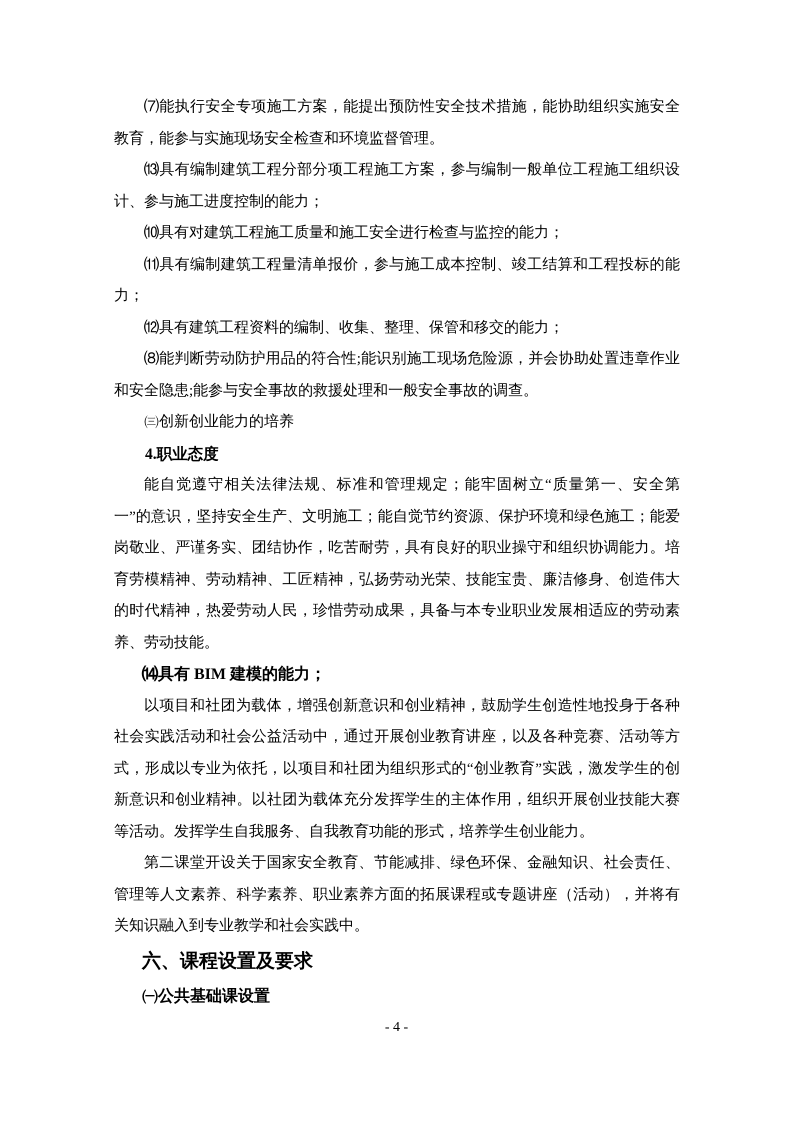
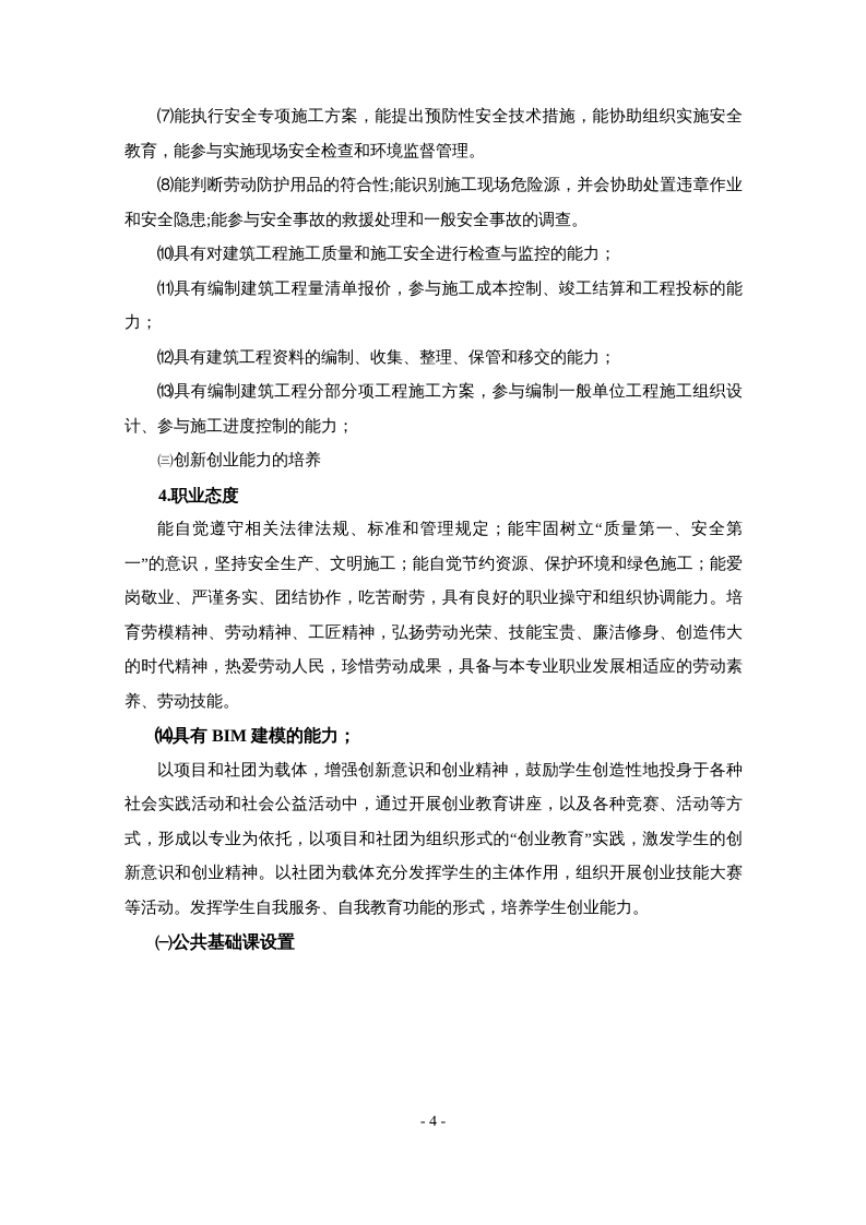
  ⑺能执行安全专项施工方案，能提出预防性安全技术措施，能协助组织实施安全教育，能参与实施现场安全检查和环境监督管理。
- ⒀具有编制建筑工程分部分项工程施工方案，参与编制一般单位工程施工组织设计、参与施工进度控制的能力；
+ ⑻能判断劳动防护用品的符合性;能识别施工现场危险源，并会协助处置违章作业和安全隐患;能参与安全事故的救援处理和一般安全事故的调查。
  ⑽具有对建筑工程施工质量和施工安全进行检查与监控的能力；
  ⑾具有编制建筑工程量清单报价，参与施工成本控制、竣工结算和工程投标的能力；
  ⑿具有建筑工程资料的编制、收集、整理、保管和移交的能力；
- ⑻能判断劳动防护用品的符合性;能识别施工现场危险源，并会协助处置违章作业和安全隐患;能参与安全事故的救援处理和一般安全事故的调查。
+ ⒀具有编制建筑工程分部分项工程施工方案，参与编制一般单位工程施工组织设计、参与施工进度控制的能力；
  ㈢创新创业能力的培养
  4.职业态度
  能自觉遵守相关法律法规、标准和管理规定；能牢固树立“质量第一、安全第一”的意识，坚持安全生产、文明施工；能自觉节约资源、保护环境和绿色施工；能爱岗敬业、严谨务实、团结协作，吃苦耐劳，具有良好的职业操守和组织协调能力。培育劳模精神、劳动精神、工匠精神，弘扬劳动光荣、技能宝贵、廉洁修身、创造伟大的时代精神，热爱劳动人民，珍惜劳动成果，具备与本专业职业发展相适应的劳动素养、劳动技能。
  ⒁具有 BIM 建模的能力；
  以项目和社团为载体，增强创新意识和创业精神，鼓励学生创造性地投身于各种社会实践活动和社会公益活动中，通过开展创业教育讲座，以及各种竞赛、活动等方式，形成以专业为依托，以项目和社团为组织形式的“创业教育”实践，激发学生的创新意识和创业精神。以社团为载体充分发挥学生的主体作用，组织开展创业技能大赛等活动。发挥学生自我服务、自我教育功能的形式，培养学生创业能力。
- 第二课堂开设关于国家安全教育、节能减排、绿色环保、金融知识、社会责任、管理等人文素养、科学素养、职业素养方面的拓展课程或专题讲座（活动），并将有关知识融入到专业教学和社会实践中。
- 六、课程设置及要求
  ㈠公共基础课设置
  - 4 -
